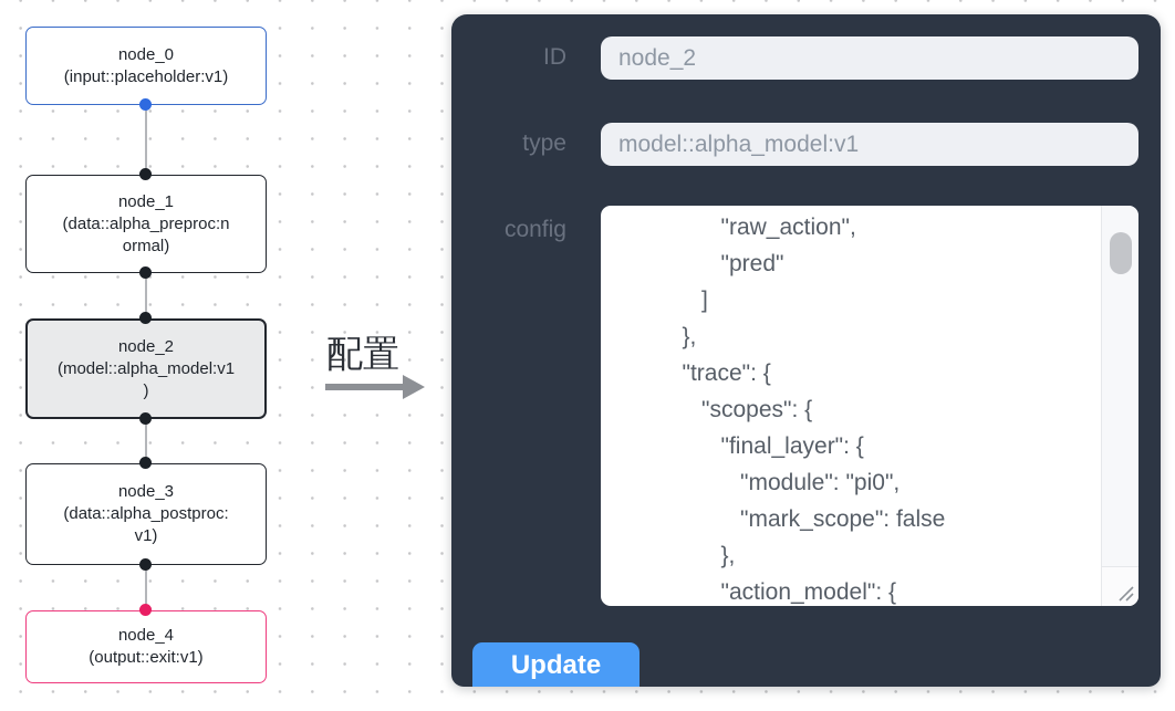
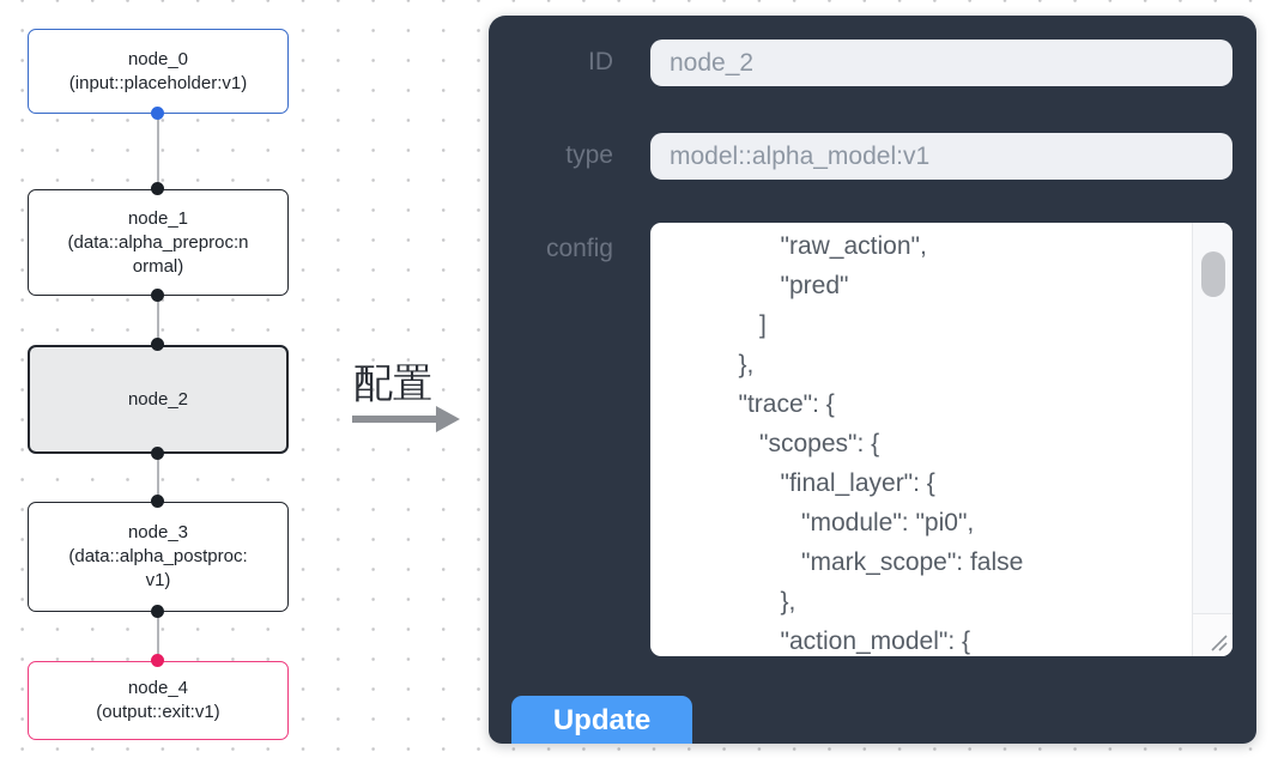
  node_0
  (input::placeholder:v1)
  node_1
  (data::alpha_preproc:n
  ormal)
  node_2
- (model::alpha_model:v1
- )
  node_3
  (data::alpha_postproc:
  v1)
  node_4
  (output::exit:v1)
  配置
  ID
  node_2
  type
  model::alpha_model:v1
  config
  "raw_action",
  "pred"
  ]
  },
  "trace": {
  "scopes": {
  "final_layer": {
  "module": "pi0",
  "mark_scope": false
  },
  "action_model": {
  Update
